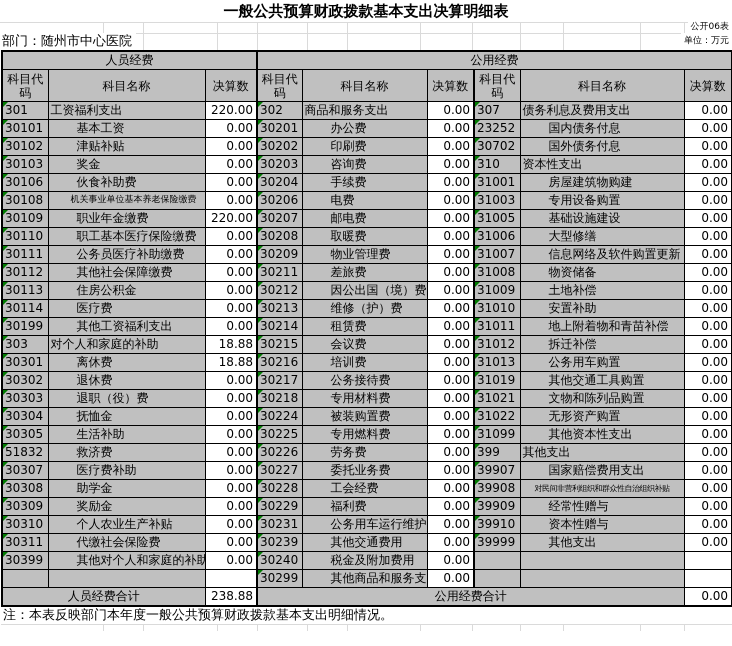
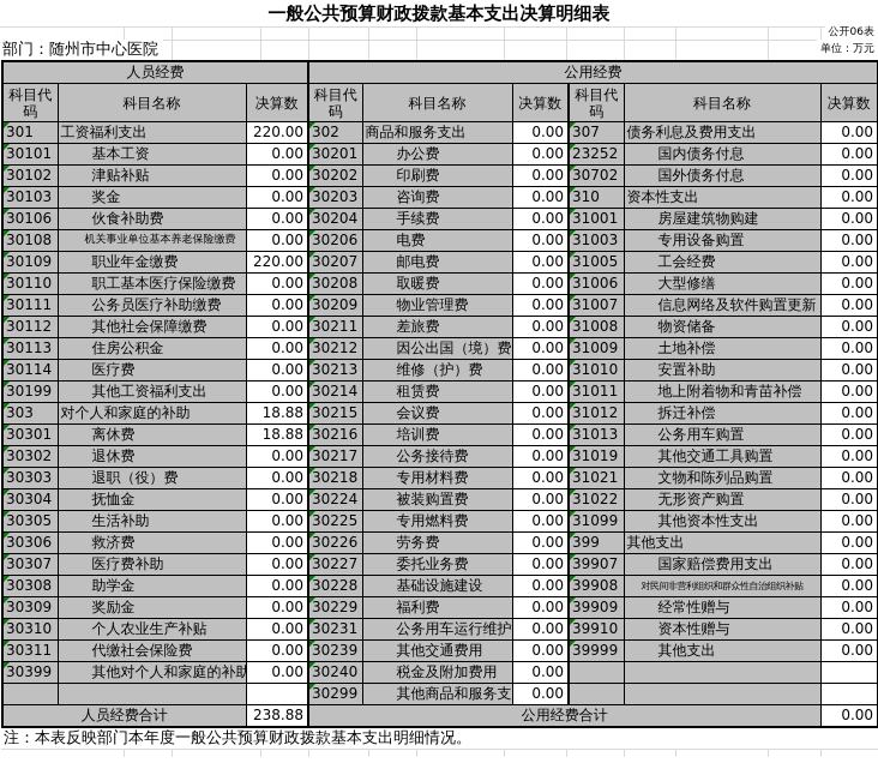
  一般公共预算财政拨款基本支出决算明细表
  公开06表
  部门：随州市中心医院
  单位：万元
  人员经费	公用经费
  科目代码	科目名称	决算数	科目代码	科目名称	决算数	科目代码	科目名称	决算数
  301	工资福利支出	220.00	302	商品和服务支出	0.00	307	债务利息及费用支出	0.00
  30101	基本工资	0.00	30201	办公费	0.00	23252	国内债务付息	0.00
  30102	津贴补贴	0.00	30202	印刷费	0.00	30702	国外债务付息	0.00
  30103	奖金	0.00	30203	咨询费	0.00	310	资本性支出	0.00
  30106	伙食补助费	0.00	30204	手续费	0.00	31001	房屋建筑物购建	0.00
  30108	机关事业单位基本养老保险缴费	0.00	30206	电费	0.00	31003	专用设备购置	0.00
- 30109	职业年金缴费	220.00	30207	邮电费	0.00	31005	基础设施建设	0.00
+ 30109	职业年金缴费	220.00	30207	邮电费	0.00	31005	工会经费	0.00
  30110	职工基本医疗保险缴费	0.00	30208	取暖费	0.00	31006	大型修缮	0.00
  30111	公务员医疗补助缴费	0.00	30209	物业管理费	0.00	31007	信息网络及软件购置更新	0.00
  30112	其他社会保障缴费	0.00	30211	差旅费	0.00	31008	物资储备	0.00
  30113	住房公积金	0.00	30212	因公出国（境）费	0.00	31009	土地补偿	0.00
  30114	医疗费	0.00	30213	维修（护）费	0.00	31010	安置补助	0.00
  30199	其他工资福利支出	0.00	30214	租赁费	0.00	31011	地上附着物和青苗补偿	0.00
  303	对个人和家庭的补助	18.88	30215	会议费	0.00	31012	拆迁补偿	0.00
  30301	离休费	18.88	30216	培训费	0.00	31013	公务用车购置	0.00
  30302	退休费	0.00	30217	公务接待费	0.00	31019	其他交通工具购置	0.00
  30303	退职（役）费	0.00	30218	专用材料费	0.00	31021	文物和陈列品购置	0.00
  30304	抚恤金	0.00	30224	被装购置费	0.00	31022	无形资产购置	0.00
  30305	生活补助	0.00	30225	专用燃料费	0.00	31099	其他资本性支出	0.00
- 51832	救济费	0.00	30226	劳务费	0.00	399	其他支出	0.00
+ 30306	救济费	0.00	30226	劳务费	0.00	399	其他支出	0.00
  30307	医疗费补助	0.00	30227	委托业务费	0.00	39907	国家赔偿费用支出	0.00
- 30308	助学金	0.00	30228	工会经费	0.00	39908	对民间非营利组织和群众性自治组织补贴	0.00
+ 30308	助学金	0.00	30228	基础设施建设	0.00	39908	对民间非营利组织和群众性自治组织补贴	0.00
  30309	奖励金	0.00	30229	福利费	0.00	39909	经常性赠与	0.00
  30310	个人农业生产补贴	0.00	30231	公务用车运行维护	0.00	39910	资本性赠与	0.00
  30311	代缴社会保险费	0.00	30239	其他交通费用	0.00	39999	其他支出	0.00
  30399	其他对个人和家庭的补助	0.00	30240	税金及附加费用	0.00
  			30299	其他商品和服务支	0.00
  人员经费合计	238.88	公用经费合计	0.00
  注：本表反映部门本年度一般公共预算财政拨款基本支出明细情况。
